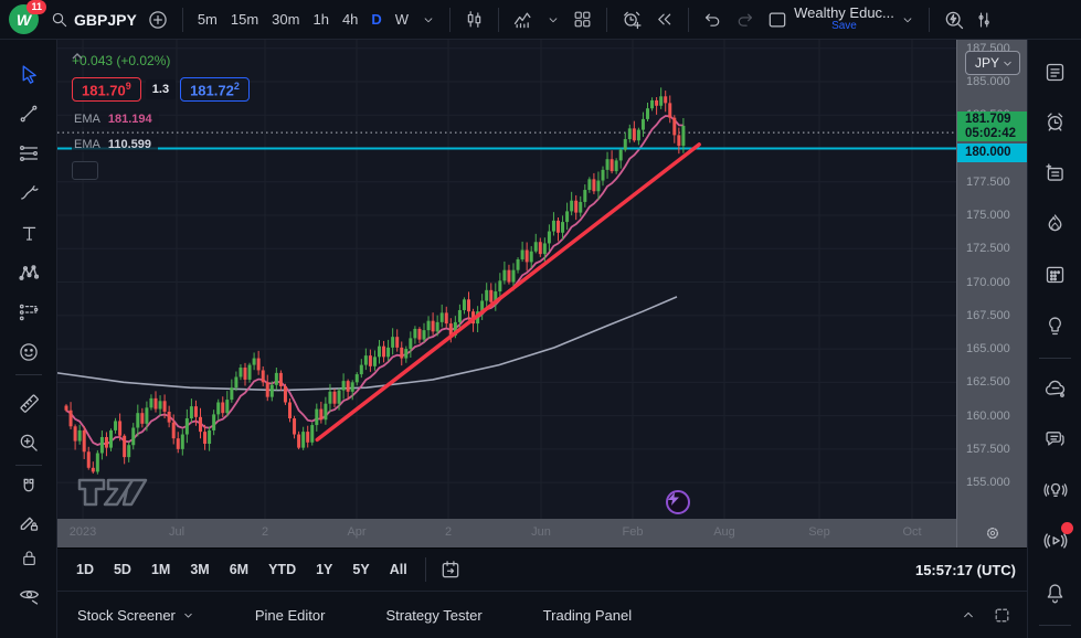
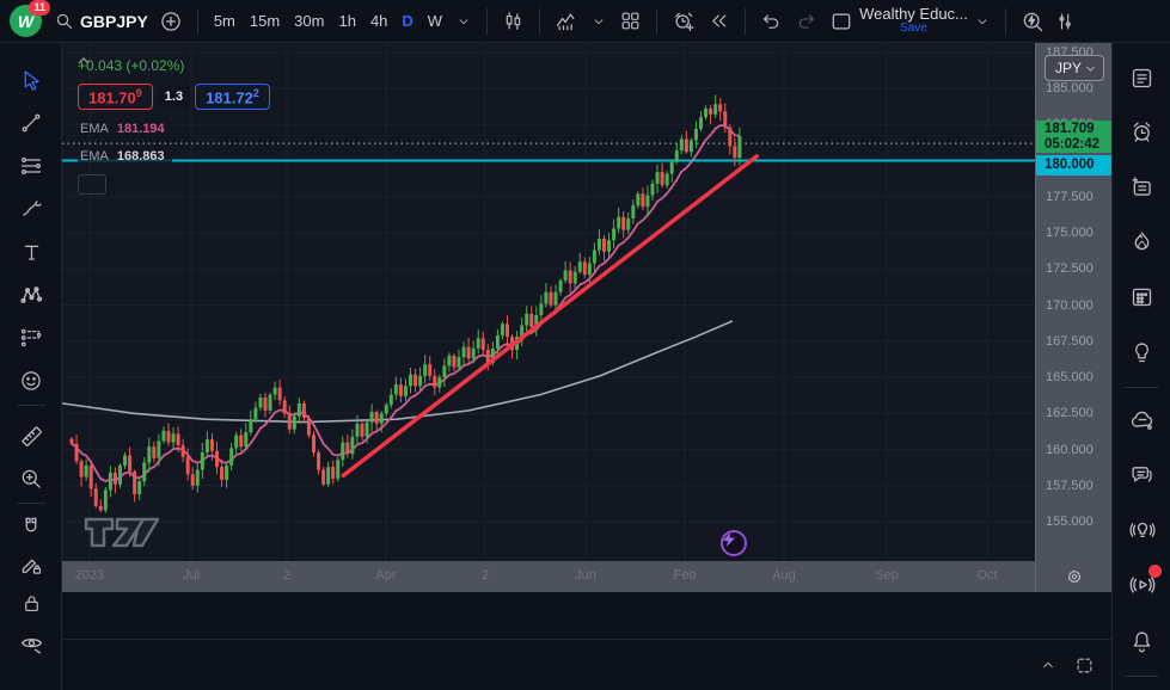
  W
  11
  GBPJPY
  5m
  15m
  30m
  1h
  4h
  D
  W
  Wealthy Educ...
  Save
  +0.043 (+0.02%)
  181.709
  1.3
  181.722
  EMA
  181.194
  EMA
- 110.599
+ 168.863
  187.500
  185.000
  177.500
  175.000
  172.500
  170.000
  167.500
  165.000
  162.500
  160.000
  157.500
  155.000
  JPY
  181.709
  05:02:42
  180.000
  2023
  Jul
  2
  Apr
  2
  Jun
  Feb
  Aug
  Sep
  Oct
- 1D
- 5D
- 1M
- 3M
- 6M
- YTD
- 1Y
- 5Y
- All
- 15:57:17 (UTC)
- Stock Screener
- Pine Editor
- Strategy Tester
- Trading Panel
